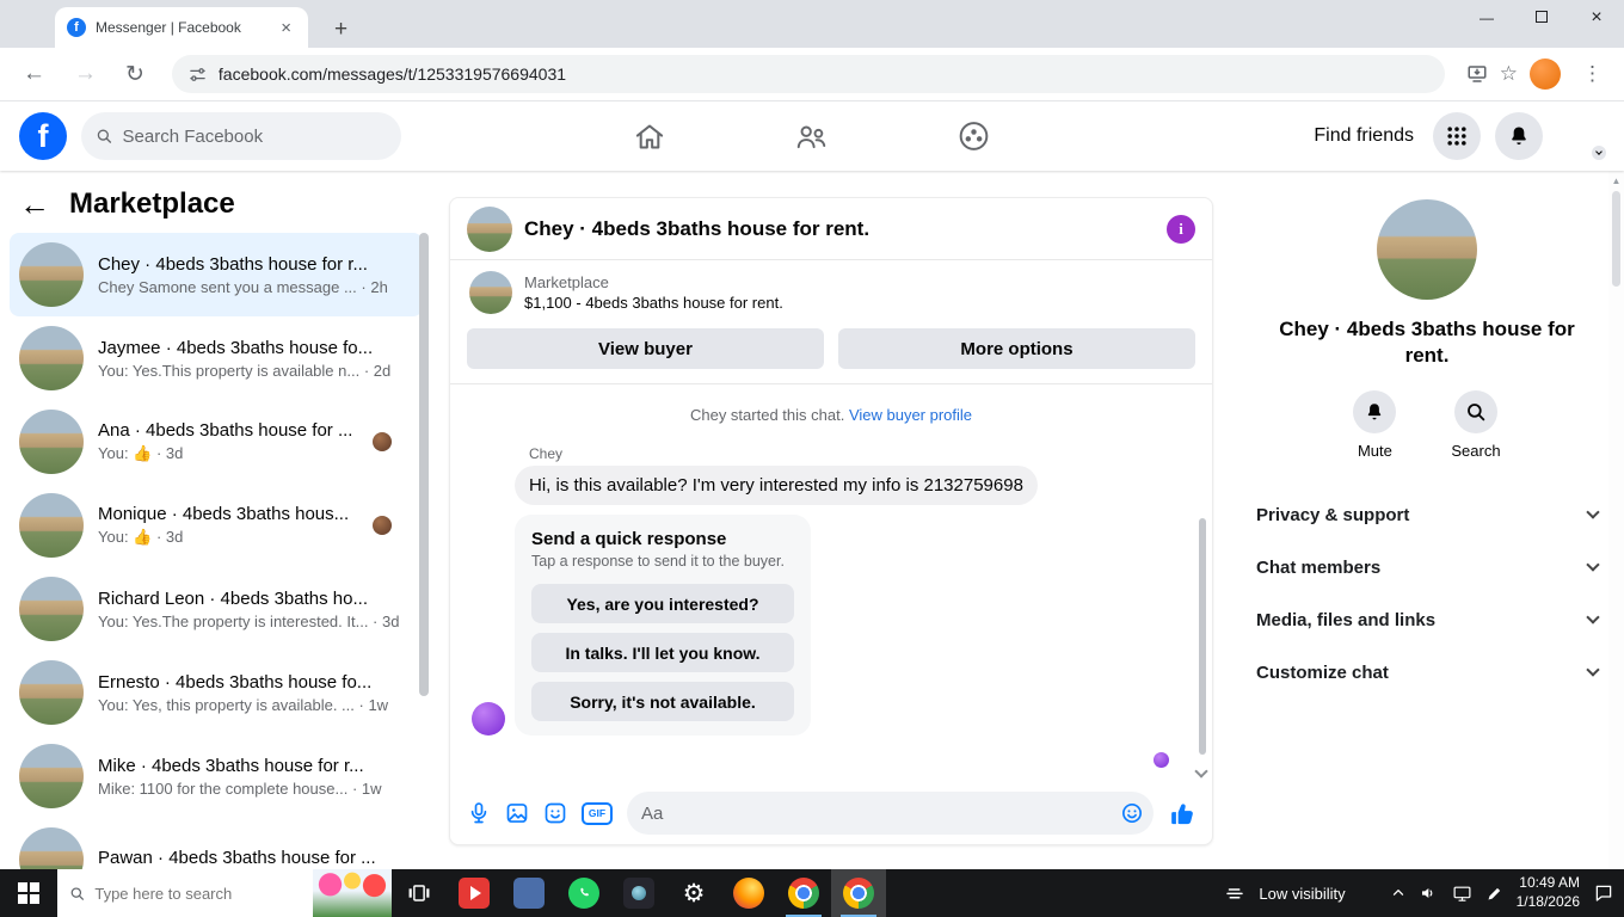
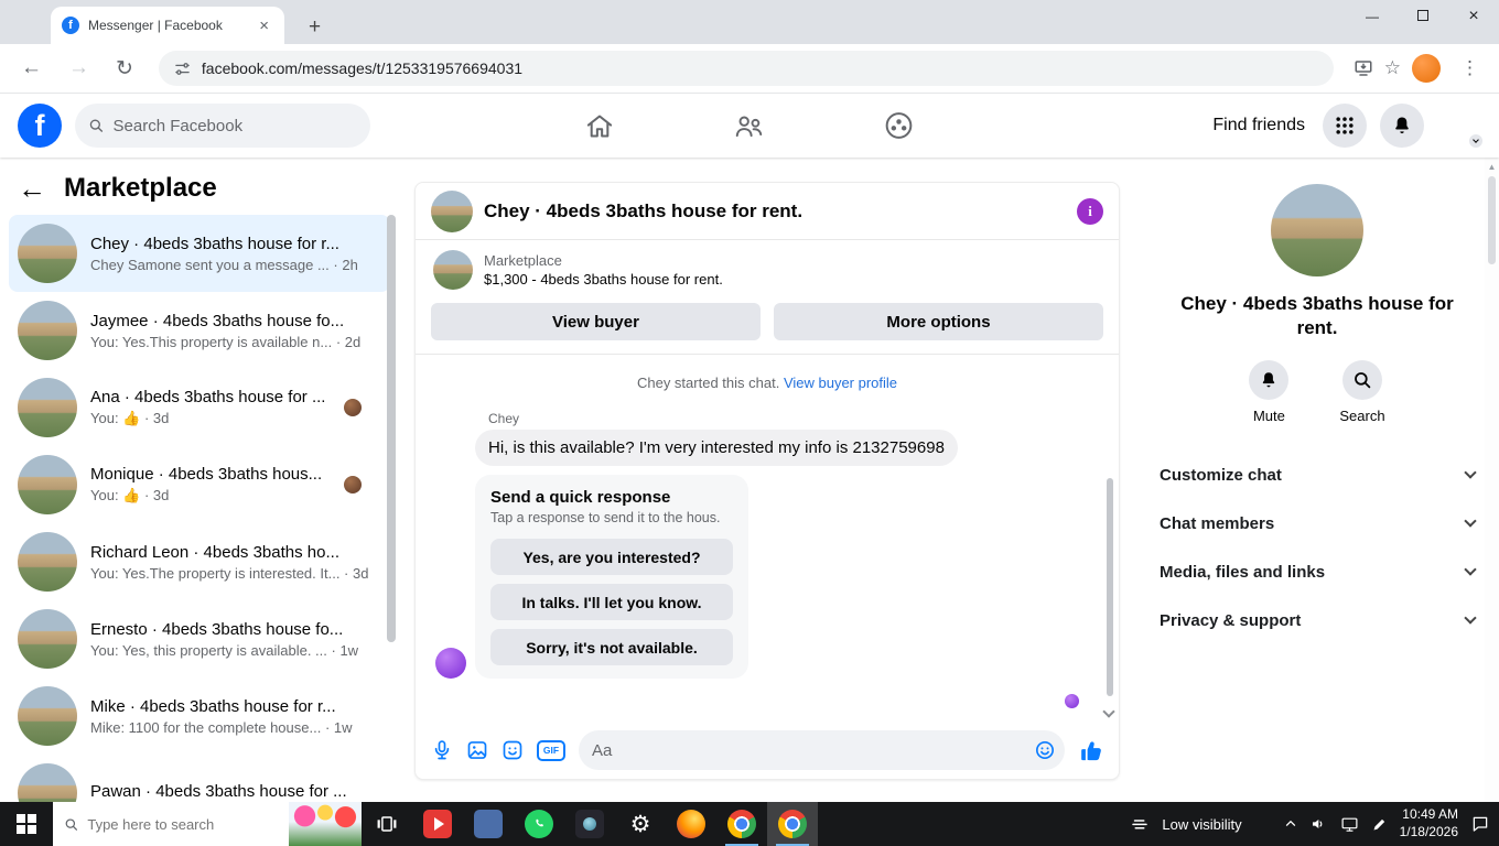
  f
  Messenger | Facebook
  ×
  +
  —
  ×
  ←
  →
  ↻
  facebook.com/messages/t/1253319576694031
  ☆
  ⋮
  f
  Search Facebook
  Find friends
  ←
  Marketplace
  Chey · 4beds 3baths house for r...
  Chey Samone sent you a message ... 2h
  Jaymee · 4beds 3baths house fo...
  You: Yes.This property is available n... 2d
  Ana · 4beds 3baths house for ...
  You: 👍 3d
  Monique · 4beds 3baths hous...
  You: 👍 3d
  Richard Leon · 4beds 3baths ho...
  You: Yes.The property is interested. It... 3d
  Ernesto · 4beds 3baths house fo...
  You: Yes, this property is available. ... 1w
  Mike · 4beds 3baths house for r...
  Mike: 1100 for the complete house... 1w
  Pawan · 4beds 3baths house for ...
  Chey · 4beds 3baths house for rent.
  i
  Marketplace
- $1,100 - 4beds 3baths house for rent.
+ $1,300 - 4beds 3baths house for rent.
  View buyer
  More options
  Chey started this chat. View buyer profile
  Chey
  Hi, is this available? I'm very interested my info is 2132759698
  Send a quick response
- Tap a response to send it to the buyer.
+ Tap a response to send it to the hous.
  Yes, are you interested?
  In talks. I'll let you know.
  Sorry, it's not available.
  GIF
  Aa
  Chey · 4beds 3baths house for rent.
  Mute
  Search
- Privacy & support
+ Customize chat
  Chat members
  Media, files and links
- Customize chat
+ Privacy & support
  ▲
  Type here to search
  ⚙
  Low visibility
  10:49 AM
  1/18/2026
